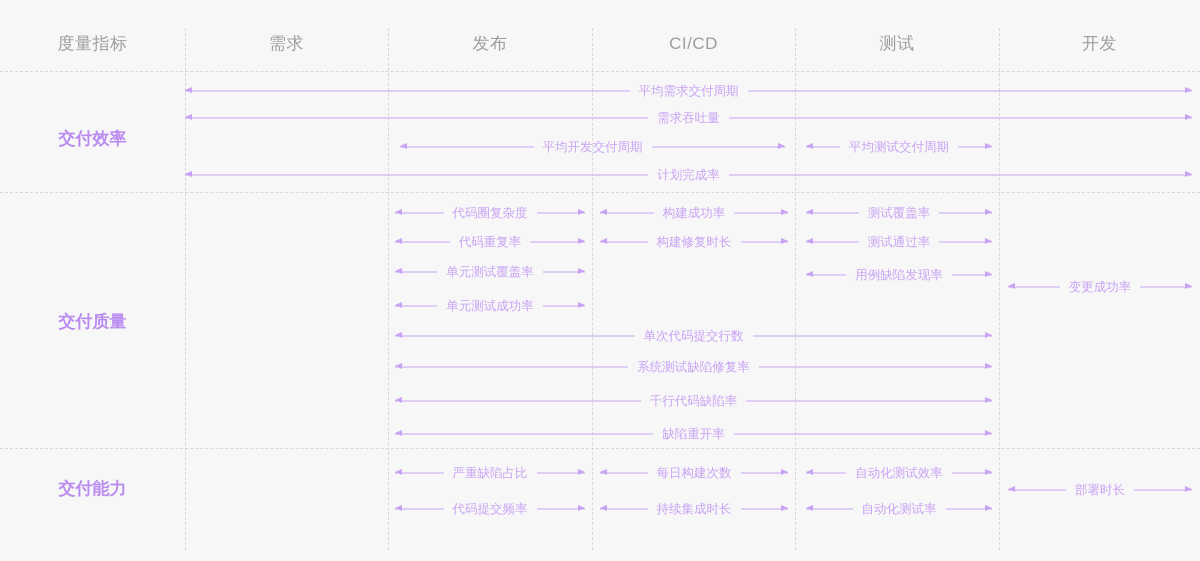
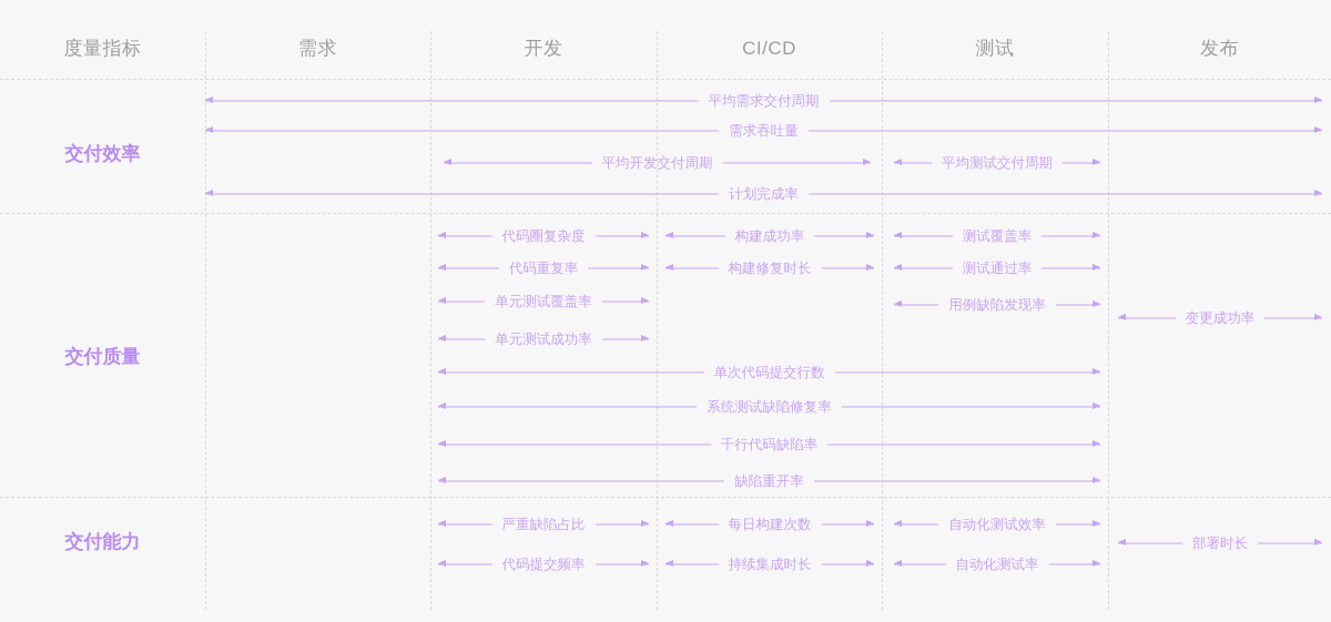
  度量指标
  需求
- 发布
+ 开发
  CI/CD
  测试
- 开发
+ 发布
  交付效率
  交付质量
  交付能力
  平均需求交付周期
  需求吞吐量
  平均开发交付周期
  平均测试交付周期
  计划完成率
  代码圈复杂度
  构建成功率
  测试覆盖率
  代码重复率
  构建修复时长
  测试通过率
  单元测试覆盖率
  用例缺陷发现率
  单元测试成功率
  变更成功率
  单次代码提交行数
  系统测试缺陷修复率
  千行代码缺陷率
  缺陷重开率
  严重缺陷占比
  每日构建次数
  自动化测试效率
  部署时长
  代码提交频率
  持续集成时长
  自动化测试率
